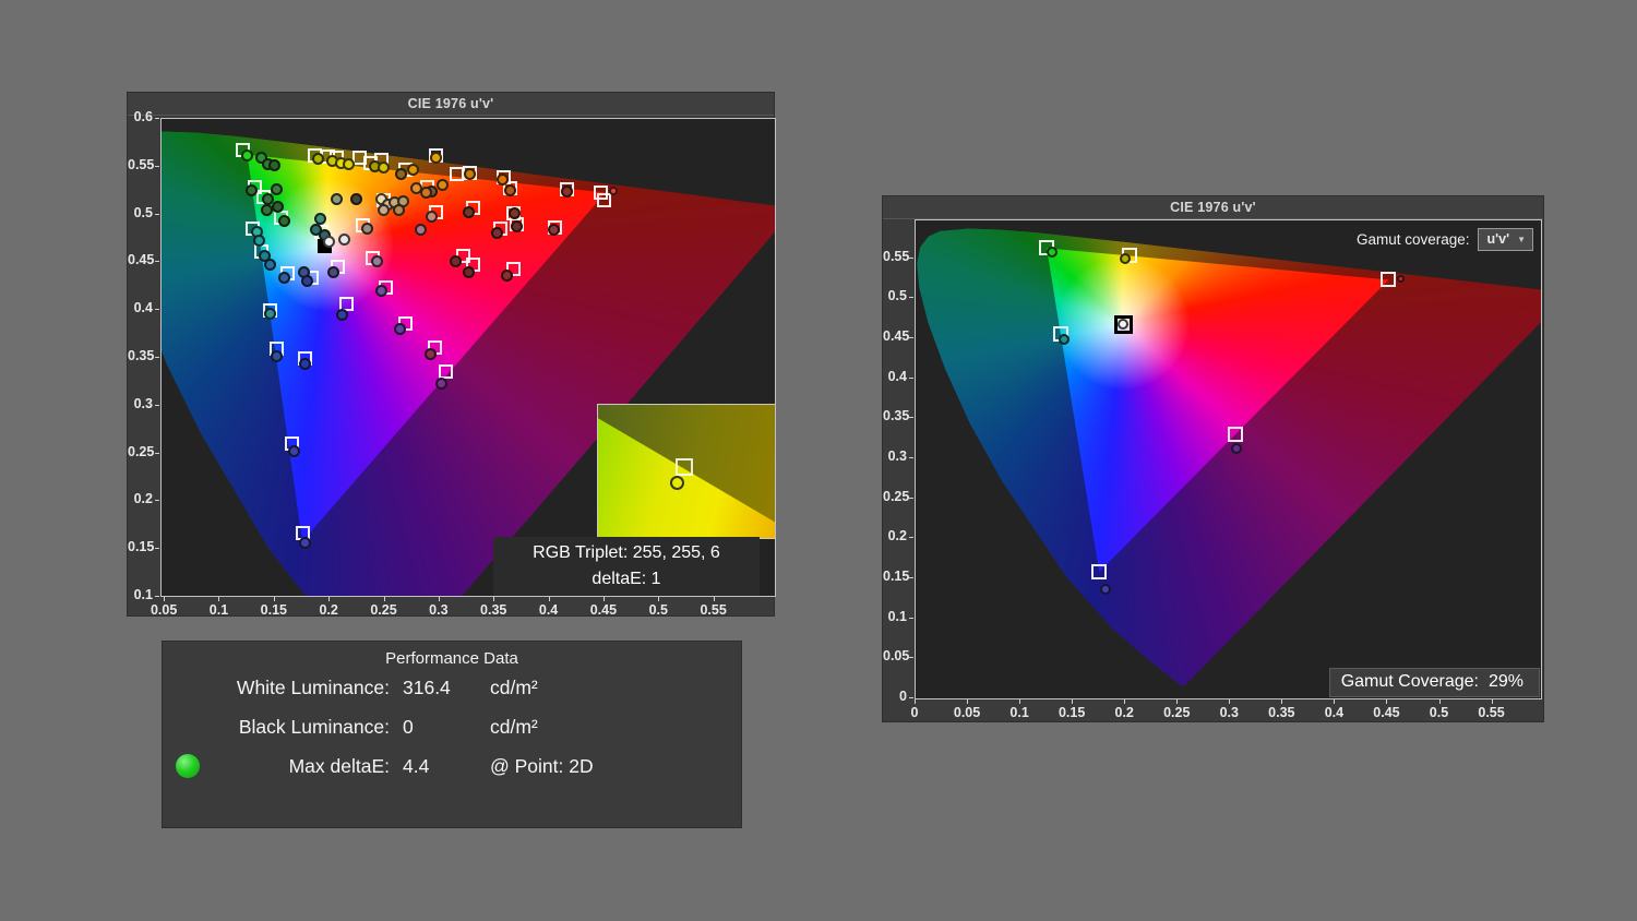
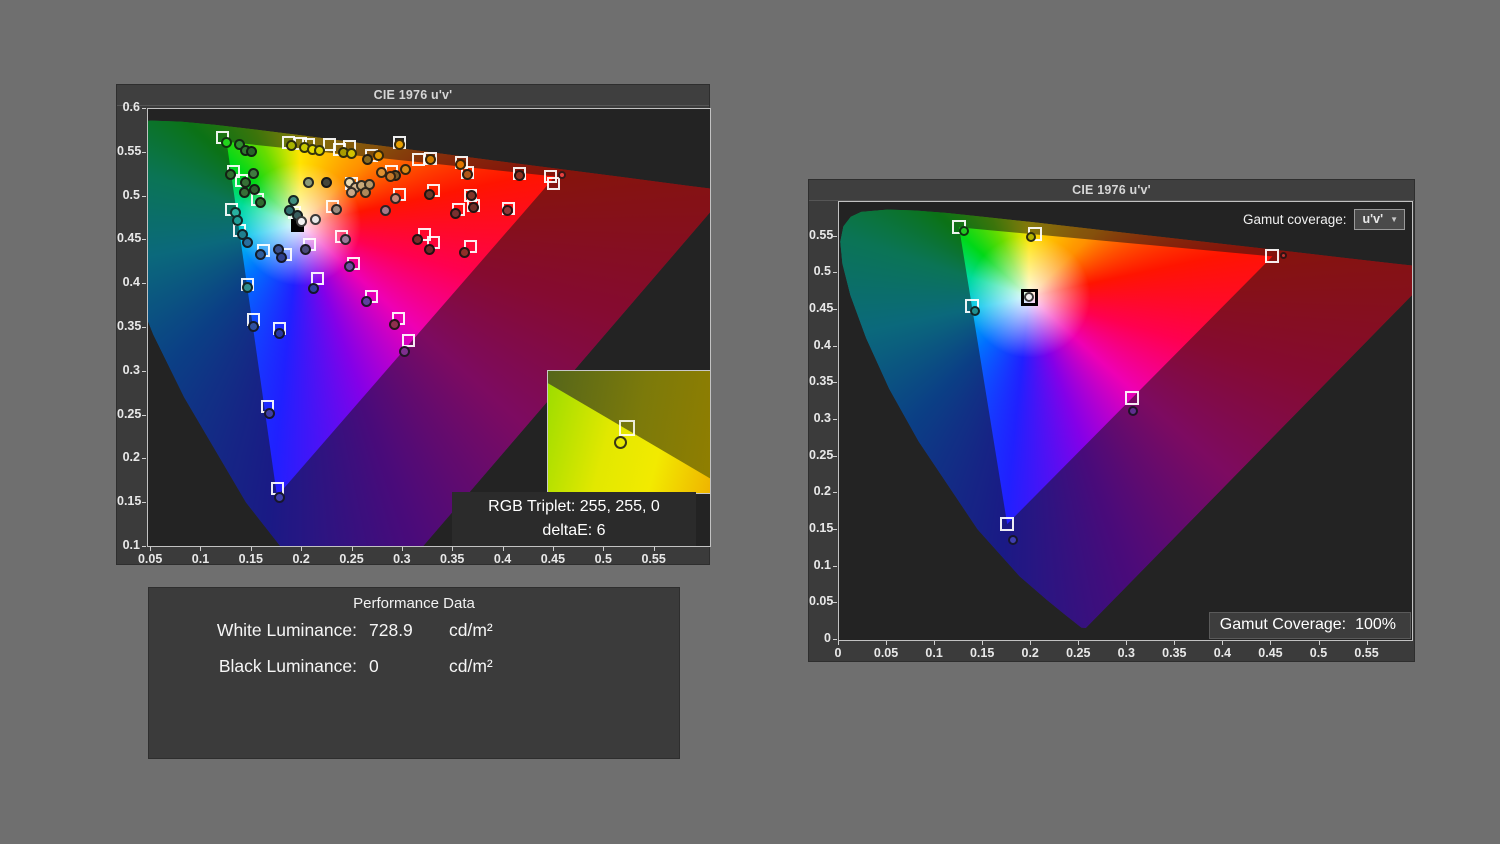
  CIE 1976 u'v'
- RGB Triplet: 255, 255, 6
+ RGB Triplet: 255, 255, 0
- deltaE: 1
+ deltaE: 6
  0.05
  0.1
  0.15
  0.2
  0.25
  0.3
  0.35
  0.4
  0.45
  0.5
  0.55
  0.6
  0.55
  0.5
  0.45
  0.4
  0.35
  0.3
  0.25
  0.2
  0.15
  0.1
  Performance Data
  White Luminance:
- 316.4
+ 728.9
  cd/m²
  Black Luminance:
  0
  cd/m²
- Max deltaE:
- 4.4
- @ Point: 2D
  CIE 1976 u'v'
  Gamut coverage:
  u'v'
  ▼
- Gamut Coverage: 29%
+ Gamut Coverage: 100%
  0
  0.05
  0.1
  0.15
  0.2
  0.25
  0.3
  0.35
  0.4
  0.45
  0.5
  0.55
  0.55
  0.5
  0.45
  0.4
  0.35
  0.3
  0.25
  0.2
  0.15
  0.1
  0.05
  0
